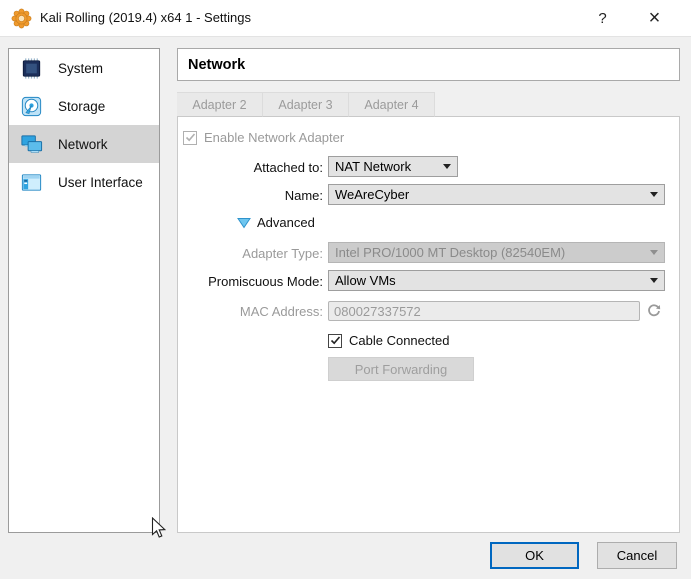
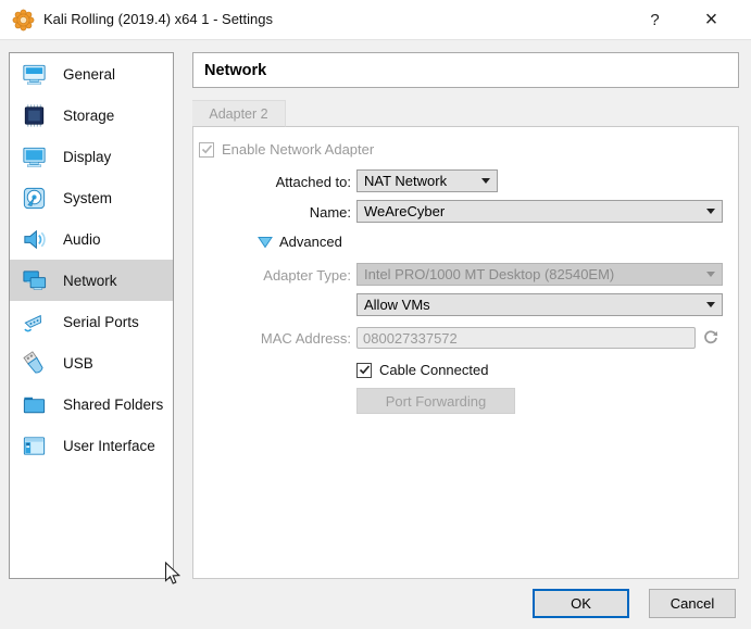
  Kali Rolling (2019.4) x64 1 - Settings
  ?
  ×
+ General
- System
+ Storage
+ Display
- Storage
+ System
+ Audio
  Network
+ Serial Ports
+ USB
+ Shared Folders
  User Interface
  Network
  Adapter 2
- Adapter 3
- Adapter 4
  Enable Network Adapter
  Attached to:
  NAT Network
  Name:
  WeAreCyber
  Advanced
  Adapter Type:
  Intel PRO/1000 MT Desktop (82540EM)
- Promiscuous Mode:
  Allow VMs
  MAC Address:
  080027337572
  Cable Connected
  Port Forwarding
  OK
  Cancel
